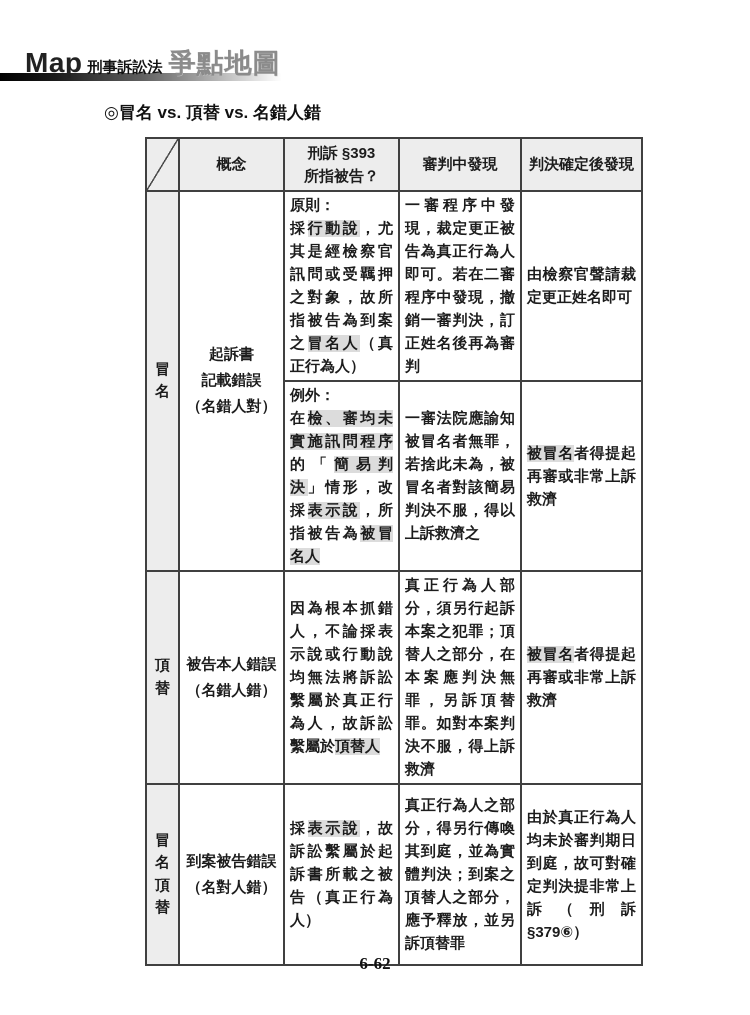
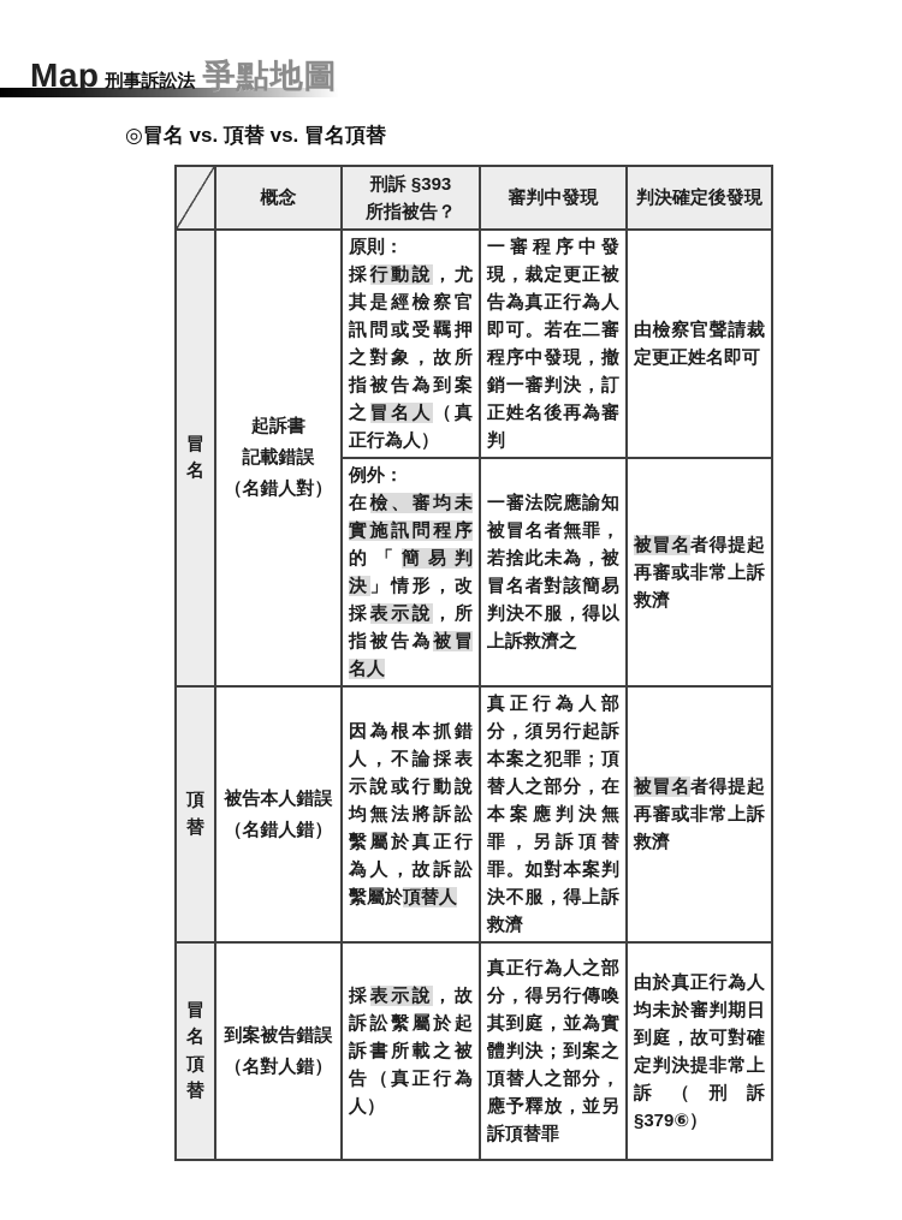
  Map
  刑事訴訟法
  爭點地圖
- ◎冒名 vs. 頂替 vs. 名錯人錯
+ ◎冒名 vs. 頂替 vs. 冒名頂替
  	概念	刑訴 §393 所指被告？	審判中發現	判決確定後發現
  冒名	起訴書 記載錯誤 （名錯人對）	原則： 採行動說，尤其是經檢察官訊問或受羈押之對象，故所指被告為到案之冒名人（真正行為人）	一審程序中發現，裁定更正被告為真正行為人即可。若在二審程序中發現，撤銷一審判決，訂正姓名後再為審判	由檢察官聲請裁定更正姓名即可
  例外： 在檢、審均未實施訊問程序的「簡易判決」情形，改採表示說，所指被告為被冒名人	一審法院應諭知被冒名者無罪，若捨此未為，被冒名者對該簡易判決不服，得以上訴救濟之	被冒名者得提起再審或非常上訴救濟
  頂替	被告本人錯誤 （名錯人錯）	因為根本抓錯人，不論採表示說或行動說均無法將訴訟繫屬於真正行為人，故訴訟繫屬於頂替人	真正行為人部分，須另行起訴本案之犯罪；頂替人之部分，在本案應判決無罪，另訴頂替罪。如對本案判決不服，得上訴救濟	被冒名者得提起再審或非常上訴救濟
  冒名頂替	到案被告錯誤 （名對人錯）	採表示說，故訴訟繫屬於起訴書所載之被告（真正行為人）	真正行為人之部分，得另行傳喚其到庭，並為實體判決；到案之頂替人之部分，應予釋放，並另訴頂替罪	由於真正行為人均未於審判期日到庭，故可對確定判決提非常上訴（刑訴 §379⑥）
- 6-62
